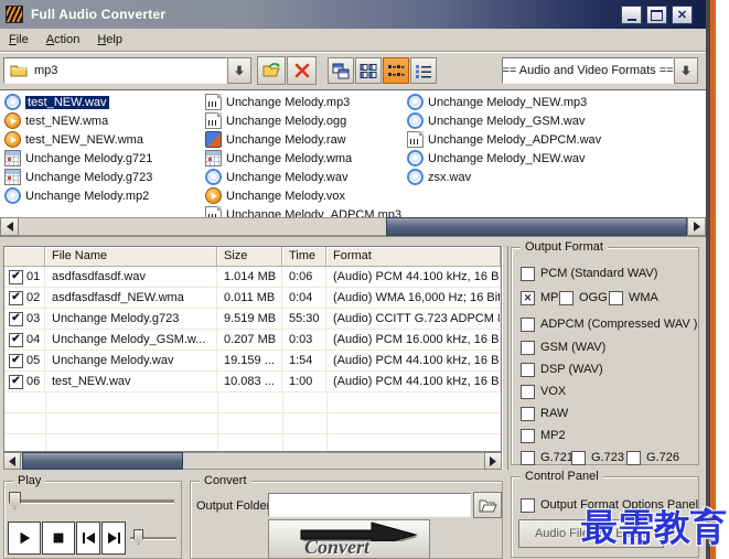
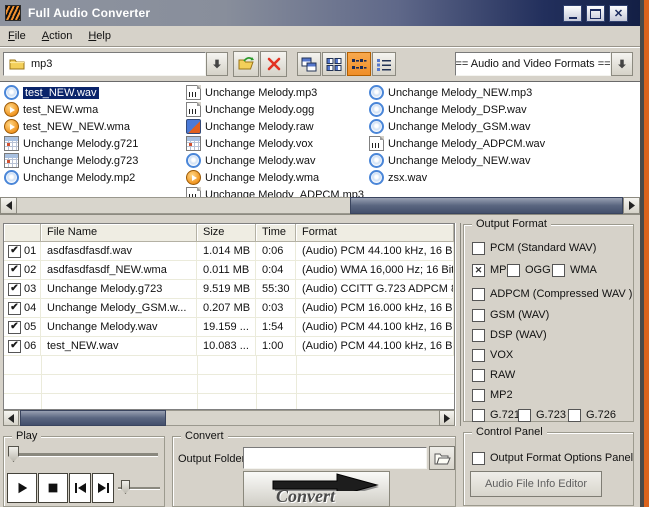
  Full Audio Converter
  File
  Action
  Help
  mp3
  == Audio and Video Formats ==
  test_NEW.wav
  test_NEW.wma
  test_NEW_NEW.wma
  Unchange Melody.g721
  Unchange Melody.g723
  Unchange Melody.mp2
  Unchange Melody.mp3
  Unchange Melody.ogg
  Unchange Melody.raw
- Unchange Melody.wma
+ Unchange Melody.vox
  Unchange Melody.wav
- Unchange Melody.vox
+ Unchange Melody.wma
  Unchange Melody_ADPCM.mp3
  Unchange Melody_NEW.mp3
+ Unchange Melody_DSP.wav
  Unchange Melody_GSM.wav
  Unchange Melody_ADPCM.wav
  Unchange Melody_NEW.wav
  zsx.wav
  File Name
  Size
  Time
  Format
  01
  asdfasdfasdf.wav
  1.014 MB
  0:06
  (Audio) PCM 44.100 kHz, 16 Bi
  02
  asdfasdfasdf_NEW.wma
  0.011 MB
  0:04
  (Audio) WMA 16,000 Hz; 16 Bit
  03
  Unchange Melody.g723
  9.519 MB
  55:30
  (Audio) CCITT G.723 ADPCM
  04
  Unchange Melody_GSM.w...
  0.207 MB
  0:03
  (Audio) PCM 16.000 kHz, 16 Bi
  05
  Unchange Melody.wav
  19.159 ...
  1:54
  (Audio) PCM 44.100 kHz, 16 Bi
  06
  test_NEW.wav
  10.083 ...
  1:00
  (Audio) PCM 44.100 kHz, 16 Bi
  Output Format
  PCM (Standard WAV)
  OGG
  WMA
  ADPCM (Compressed WAV )
  GSM (WAV)
  DSP (WAV)
  VOX
  RAW
  MP2
  G.721
  G.723
  G.726
  Control Panel
  Output Format Options Panel
  Audio File Info Editor
  Play
  Convert
  Output Folde
  Convert
- 最需教育
